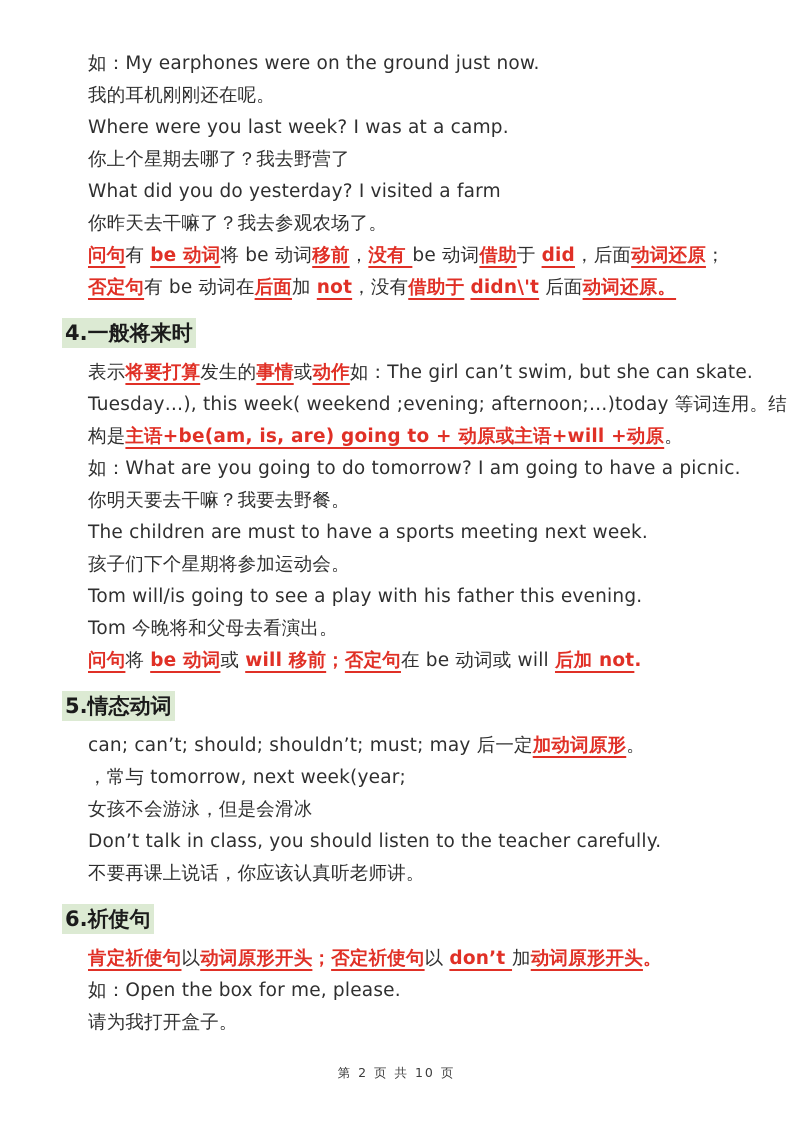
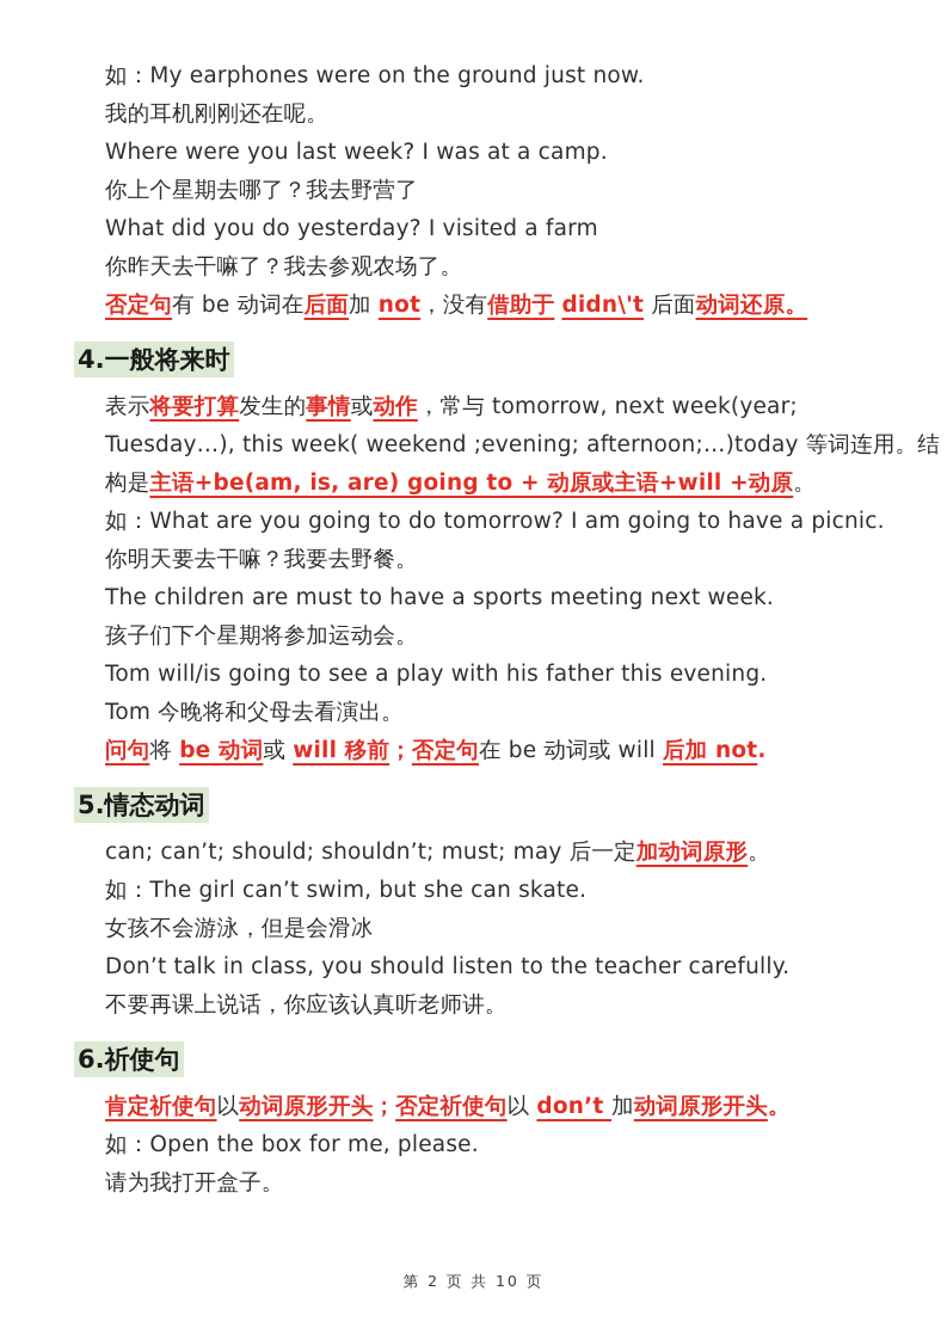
  如：My earphones were on the ground just now.
  我的耳机刚刚还在呢。
  Where were you last week? I was at a camp.
  你上个星期去哪了？我去野营了
  What did you do yesterday? I visited a farm
  你昨天去干嘛了？我去参观农场了。
- 问句有 be 动词将 be 动词移前，没有 be 动词借助于 did，后面动词还原；
  否定句有 be 动词在后面加 not，没有借助于 didn\'t 后面动词还原。
  4.一般将来时
- 表示将要打算发生的事情或动作如：The girl can’t swim, but she can skate.
+ 表示将要打算发生的事情或动作，常与 tomorrow, next week(year;
  Tuesday…), this week( weekend ;evening; afternoon;…)today 等词连用。结
  构是主语+be(am, is, are) going to + 动原或主语+will +动原。
  如：What are you going to do tomorrow? I am going to have a picnic.
  你明天要去干嘛？我要去野餐。
  The children are must to have a sports meeting next week.
  孩子们下个星期将参加运动会。
  Tom will/is going to see a play with his father this evening.
  Tom 今晚将和父母去看演出。
  问句将 be 动词或 will 移前；否定句在 be 动词或 will 后加 not.
  5.情态动词
  can; can’t; should; shouldn’t; must; may 后一定加动词原形。
- ，常与 tomorrow, next week(year;
+ 如：The girl can’t swim, but she can skate.
  女孩不会游泳，但是会滑冰
  Don’t talk in class, you should listen to the teacher carefully.
  不要再课上说话，你应该认真听老师讲。
  6.祈使句
  肯定祈使句以动词原形开头；否定祈使句以 don’t 加动词原形开头。
  如：Open the box for me, please.
  请为我打开盒子。
  第 2 页 共 10 页
